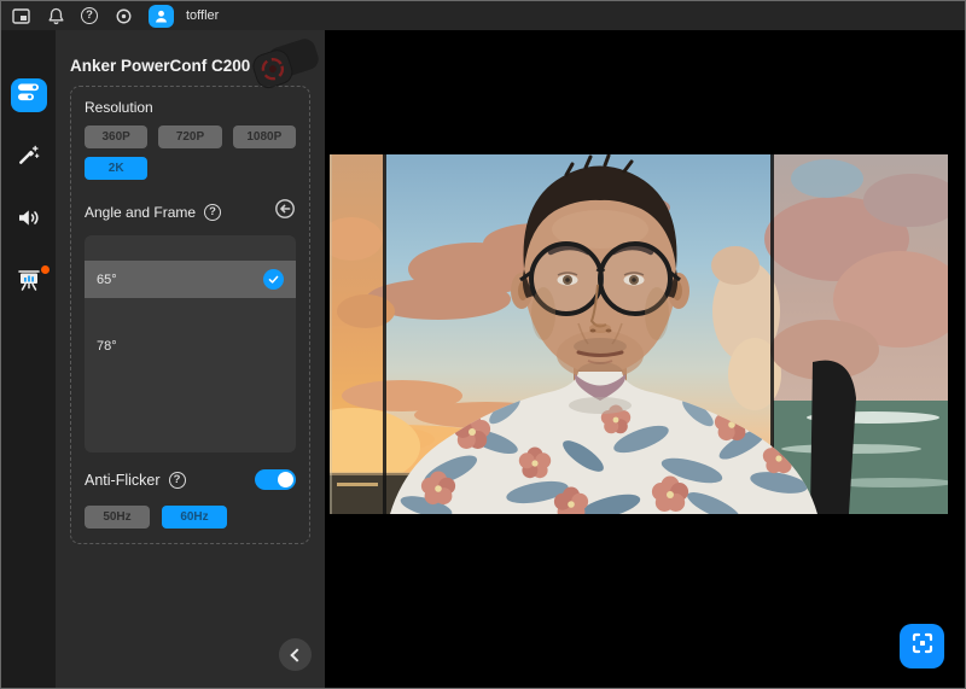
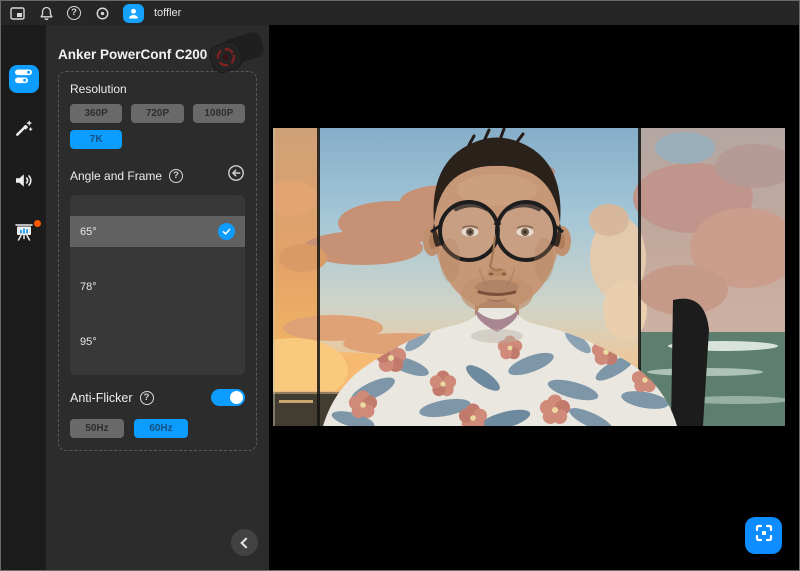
  ?
  toffler
  Anker PowerConf C200
  Resolution
  360P
  720P
  1080P
- 2K
+ 7K
  Angle and Frame
  ?
  65°
  78°
+ 95°
  Anti-Flicker
  ?
  50Hz
  60Hz
